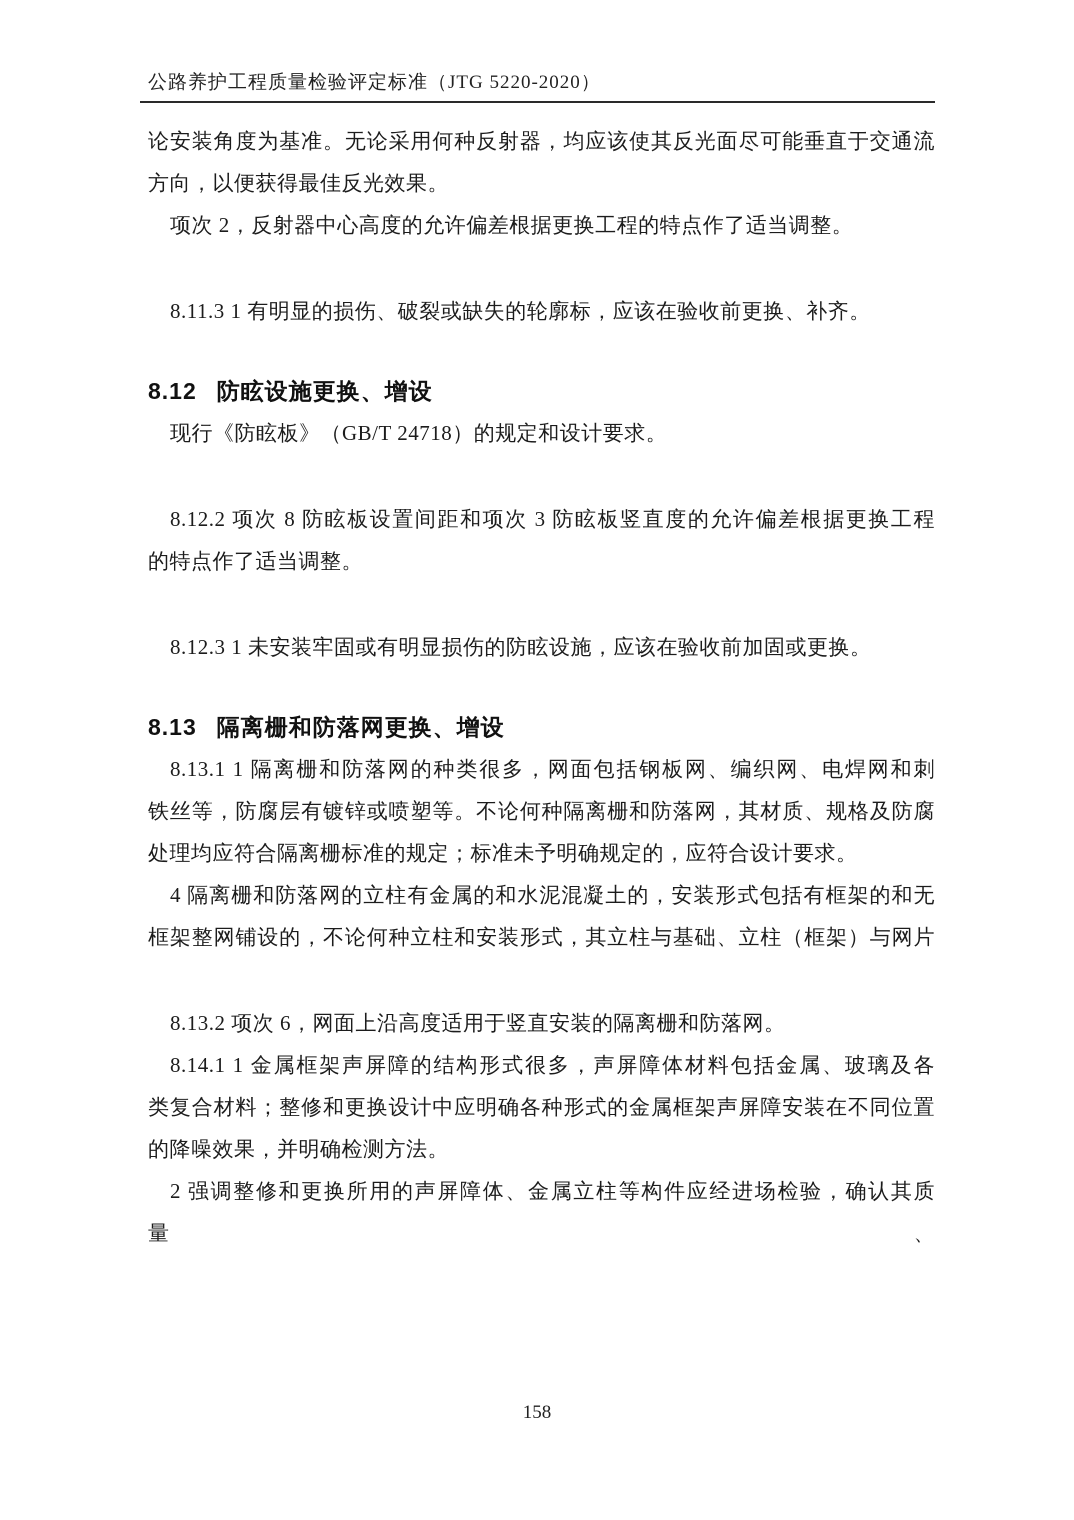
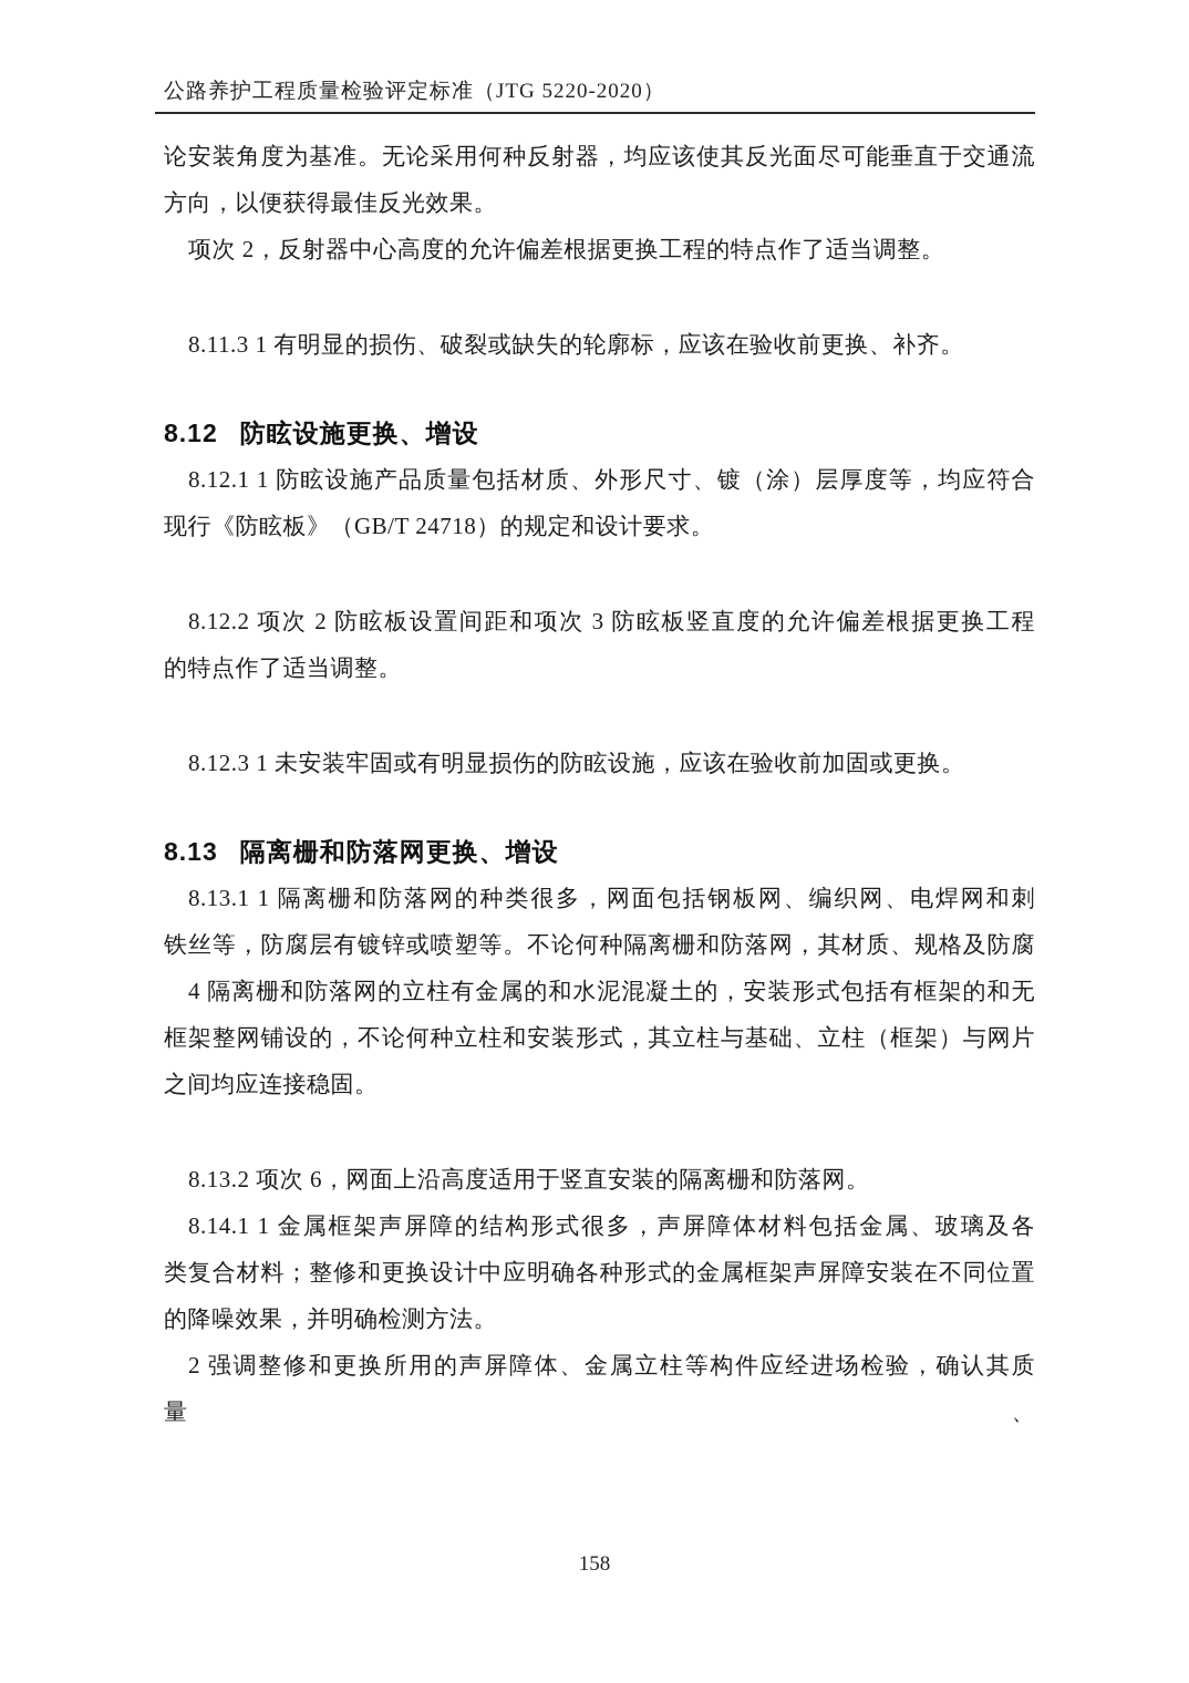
  公路养护工程质量检验评定标准（JTG 5220-2020）
  论安装角度为基准。无论采用何种反射器，均应该使其反光面尽可能垂直于交通流
  方向，以便获得最佳反光效果。
  项次 2，反射器中心高度的允许偏差根据更换工程的特点作了适当调整。
  8.11.3 1 有明显的损伤、破裂或缺失的轮廓标，应该在验收前更换、补齐。
  8.12
  防眩设施更换、增设
+ 8.12.1 1 防眩设施产品质量包括材质、外形尺寸、镀（涂）层厚度等，均应符合
  现行《防眩板》（GB/T 24718）的规定和设计要求。
- 8.12.2 项次 8 防眩板设置间距和项次 3 防眩板竖直度的允许偏差根据更换工程
+ 8.12.2 项次 2 防眩板设置间距和项次 3 防眩板竖直度的允许偏差根据更换工程
  的特点作了适当调整。
  8.12.3 1 未安装牢固或有明显损伤的防眩设施，应该在验收前加固或更换。
  8.13
  隔离栅和防落网更换、增设
  8.13.1 1 隔离栅和防落网的种类很多，网面包括钢板网、编织网、电焊网和刺
  铁丝等，防腐层有镀锌或喷塑等。不论何种隔离栅和防落网，其材质、规格及防腐
- 处理均应符合隔离栅标准的规定；标准未予明确规定的，应符合设计要求。
  4 隔离栅和防落网的立柱有金属的和水泥混凝土的，安装形式包括有框架的和无
  框架整网铺设的，不论何种立柱和安装形式，其立柱与基础、立柱（框架）与网片
+ 之间均应连接稳固。
  8.13.2 项次 6，网面上沿高度适用于竖直安装的隔离栅和防落网。
  8.14.1 1 金属框架声屏障的结构形式很多，声屏障体材料包括金属、玻璃及各
  类复合材料；整修和更换设计中应明确各种形式的金属框架声屏障安装在不同位置
  的降噪效果，并明确检测方法。
  2 强调整修和更换所用的声屏障体、金属立柱等构件应经进场检验，确认其质量、
  158
